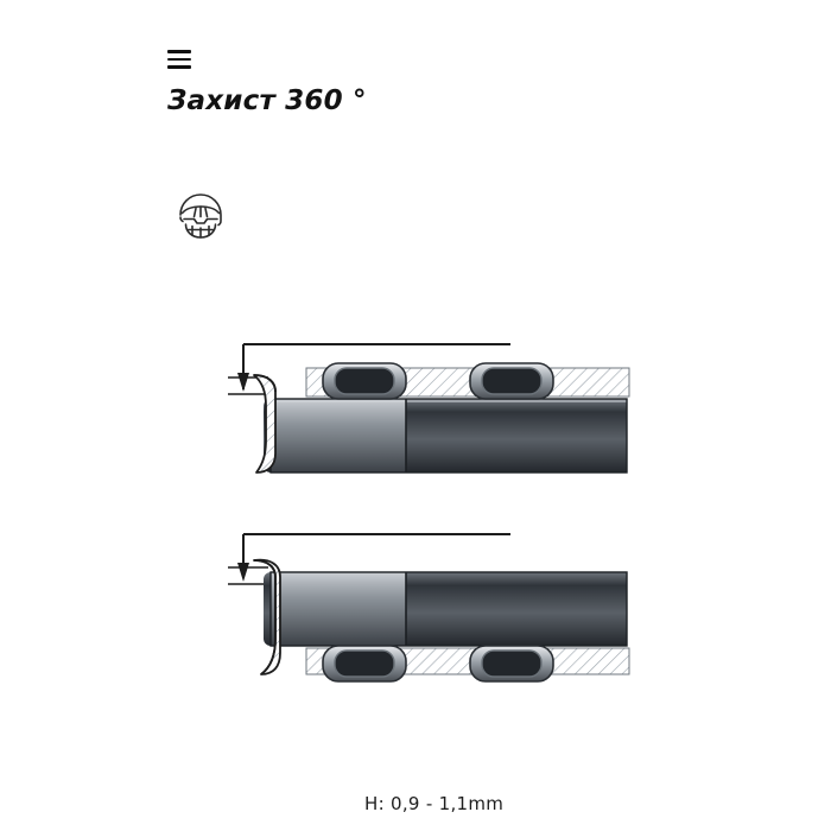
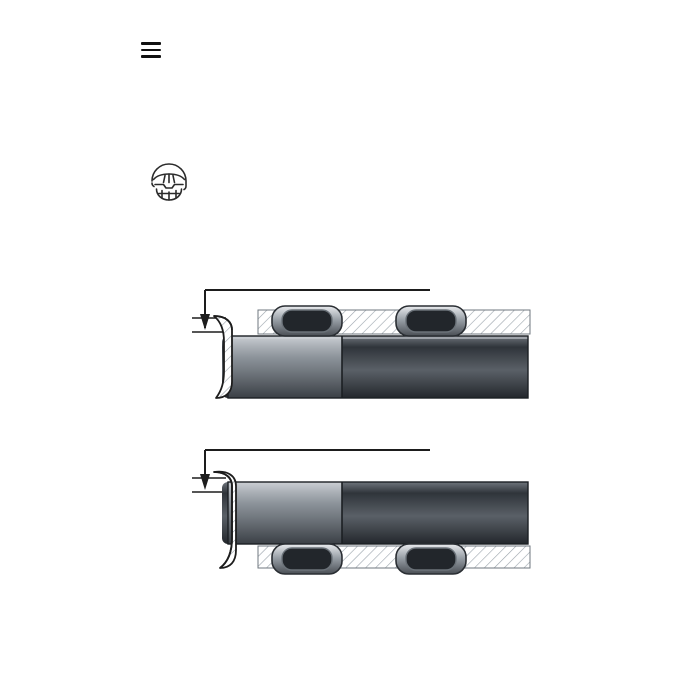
- Захист 360 °
- H: 0,9 - 1,1mm
